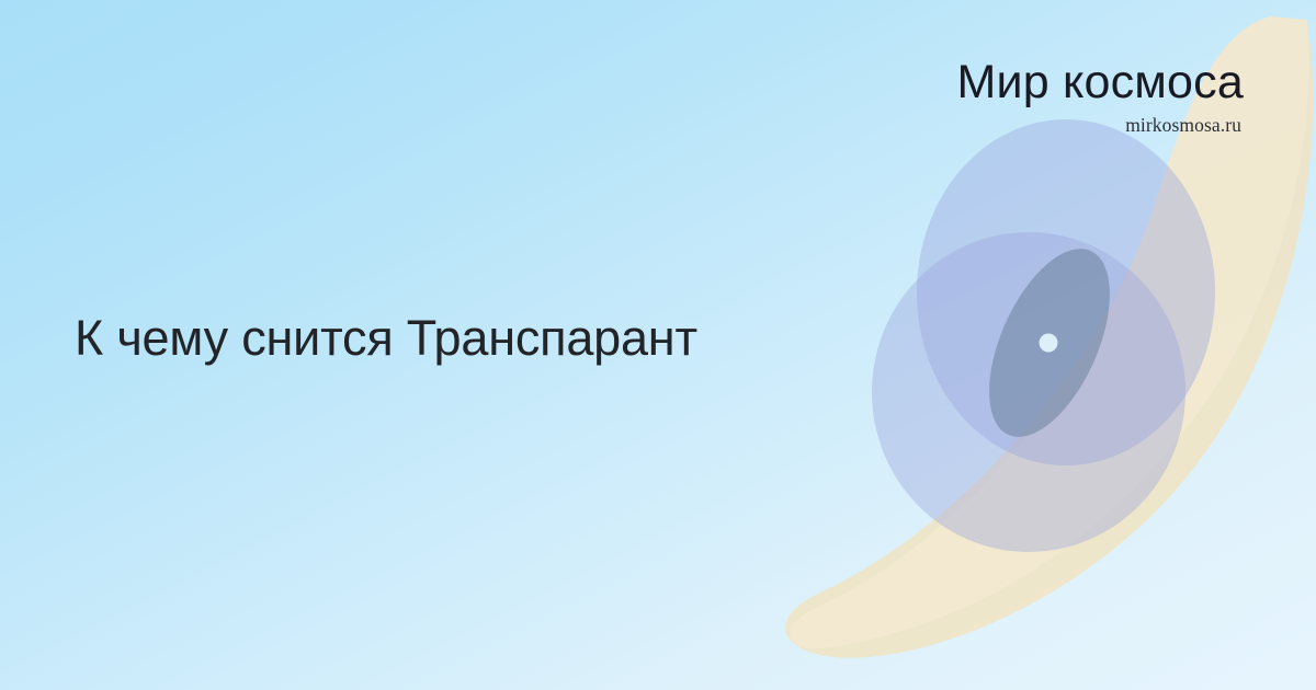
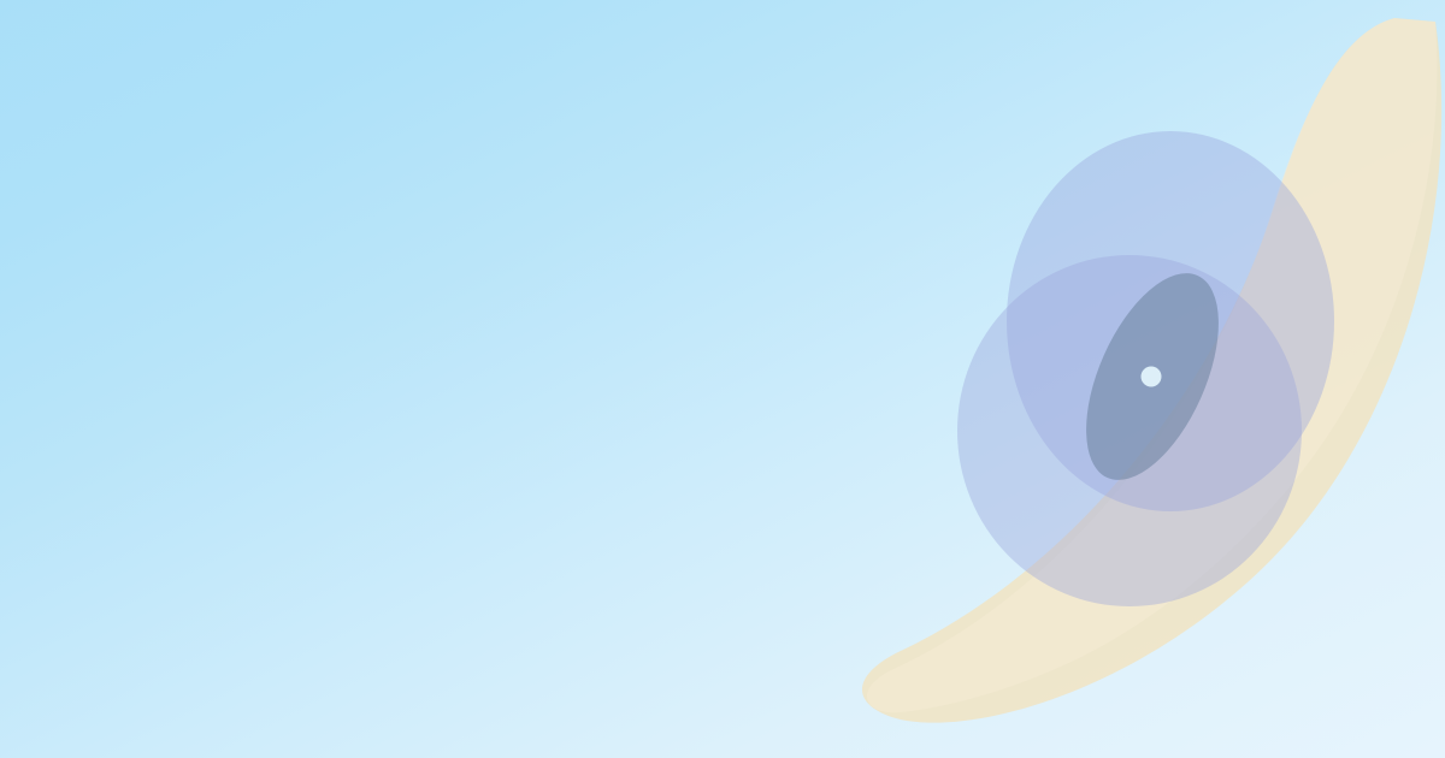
- К чему снится Транспарант
- Мир космоса
- mirkosmosa.ru
